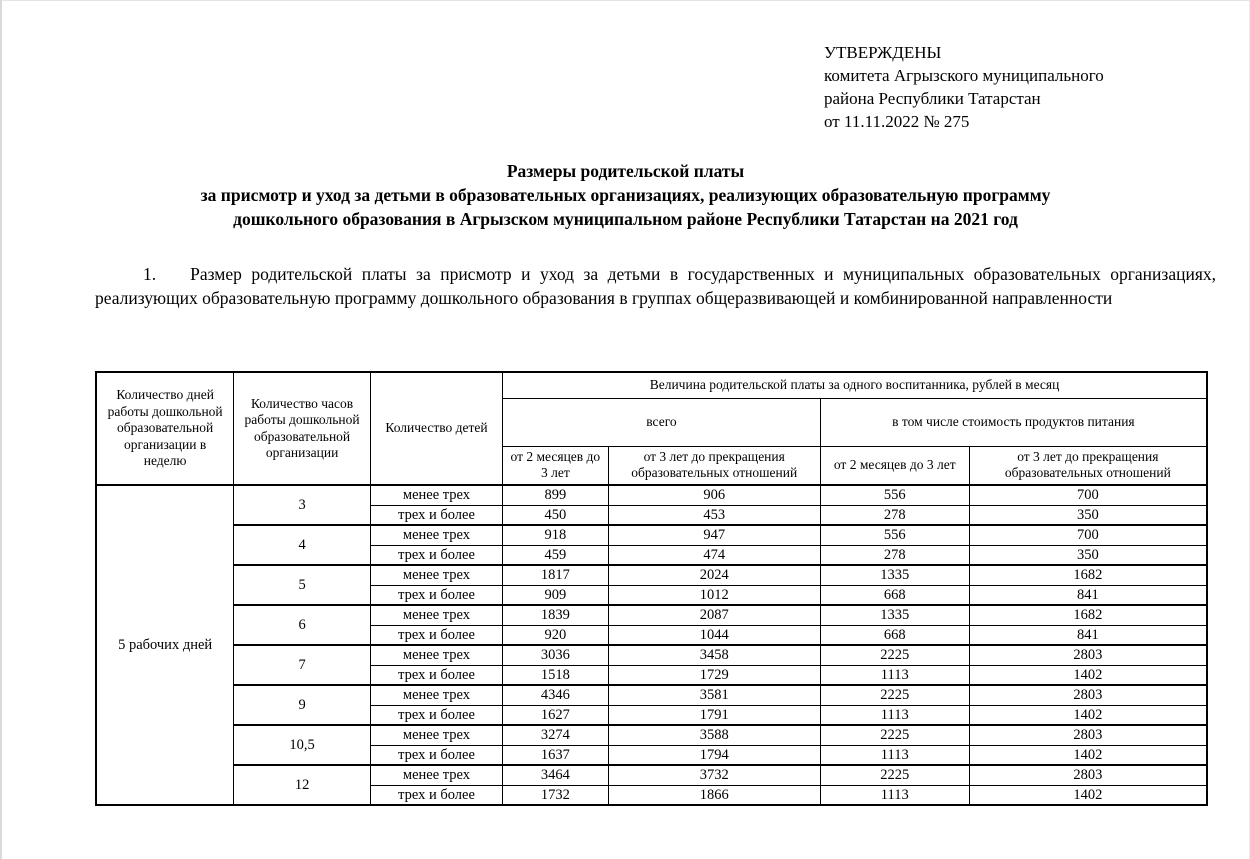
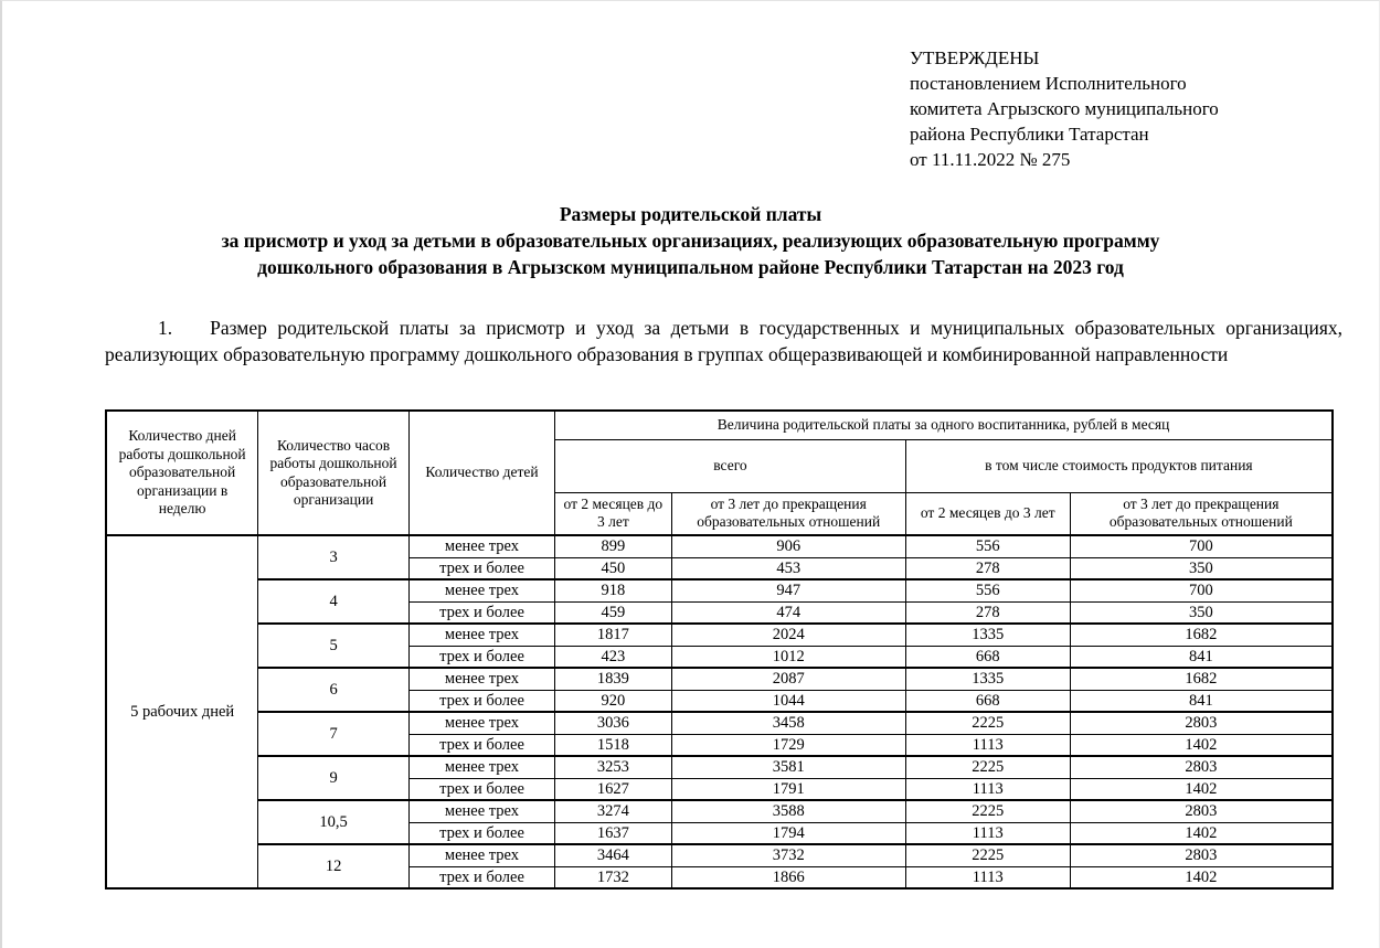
  УТВЕРЖДЕНЫ
+ постановлением Исполнительного
  комитета Агрызского муниципального
  района Республики Татарстан
  от 11.11.2022 № 275
  Размеры родительской платы
  за присмотр и уход за детьми в образовательных организациях, реализующих образовательную программу
- дошкольного образования в Агрызском муниципальном районе Республики Татарстан на 2021 год
+ дошкольного образования в Агрызском муниципальном районе Республики Татарстан на 2023 год
  1. Размер родительской платы за присмотр и уход за детьми в государственных и муниципальных образовательных организациях, реализующих образовательную программу дошкольного образования в группах общеразвивающей и комбинированной направленности
  Количество дней работы дошкольной образовательной организации в неделю	Количество часов работы дошкольной образовательной организации	Количество детей	Величина родительской платы за одного воспитанника, рублей в месяц
  всего	в том числе стоимость продуктов питания
  от 2 месяцев до 3 лет	от 3 лет до прекращения образовательных отношений	от 2 месяцев до 3 лет	от 3 лет до прекращения образовательных отношений
  5 рабочих дней	3	менее трех	899	906	556	700
  трех и более	450	453	278	350
  4	менее трех	918	947	556	700
  трех и более	459	474	278	350
  5	менее трех	1817	2024	1335	1682
- трех и более	909	1012	668	841
+ трех и более	423	1012	668	841
  6	менее трех	1839	2087	1335	1682
  трех и более	920	1044	668	841
  7	менее трех	3036	3458	2225	2803
  трех и более	1518	1729	1113	1402
- 9	менее трех	4346	3581	2225	2803
+ 9	менее трех	3253	3581	2225	2803
  трех и более	1627	1791	1113	1402
  10,5	менее трех	3274	3588	2225	2803
  трех и более	1637	1794	1113	1402
  12	менее трех	3464	3732	2225	2803
  трех и более	1732	1866	1113	1402
